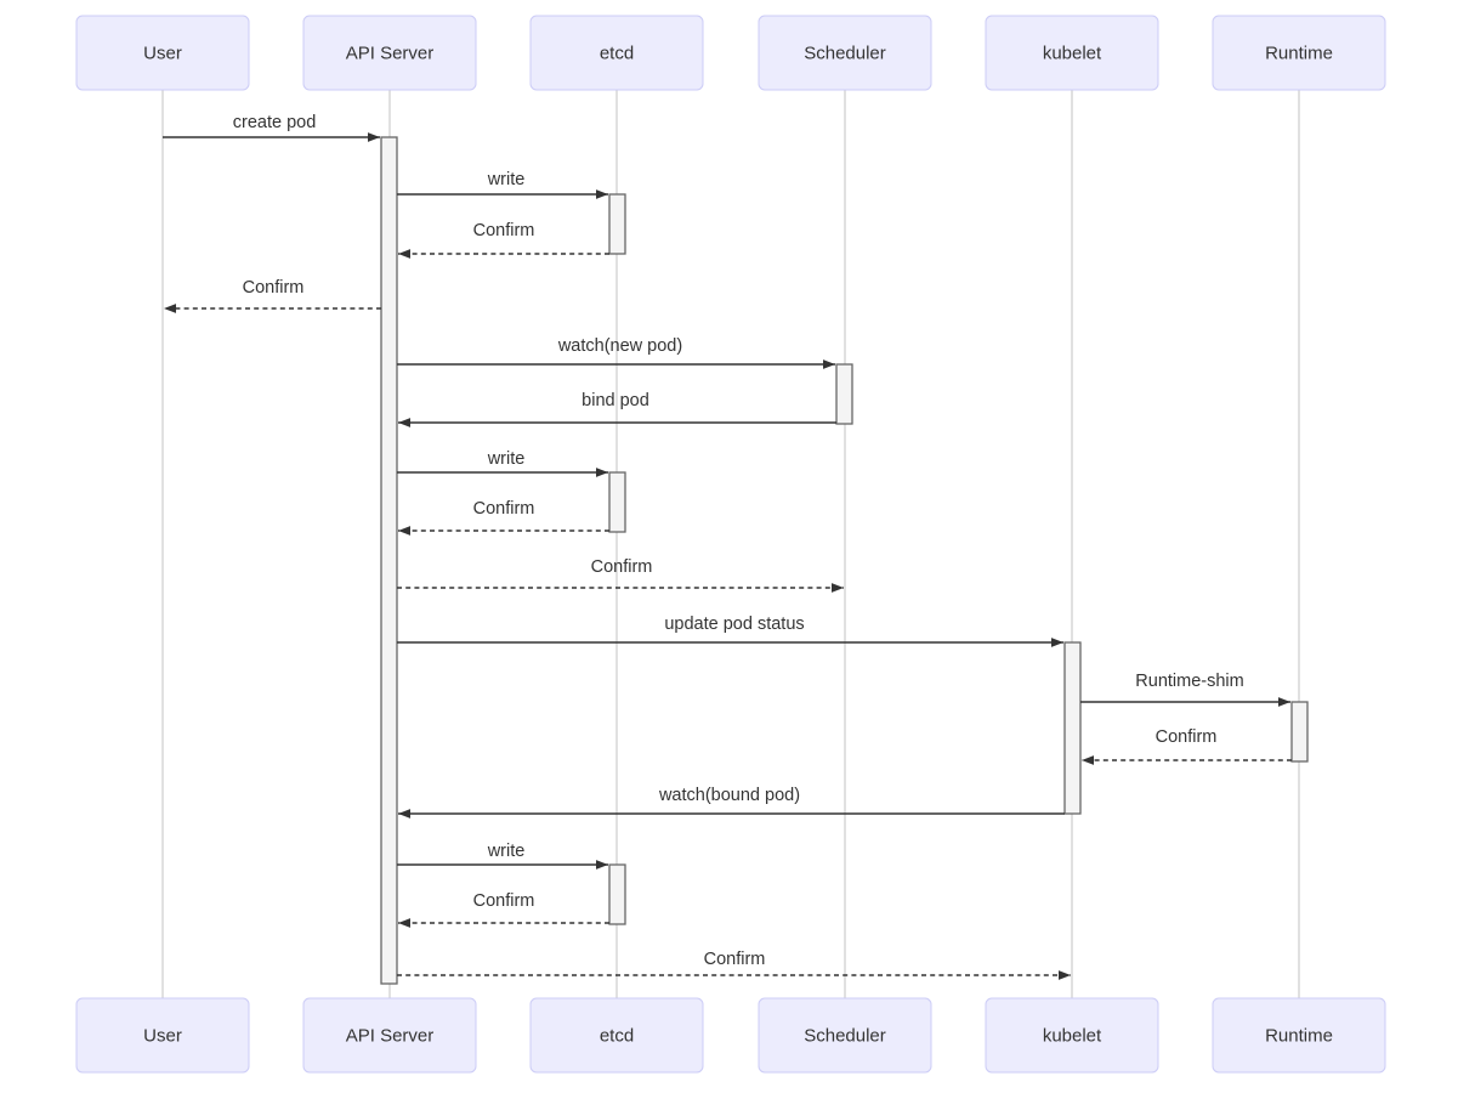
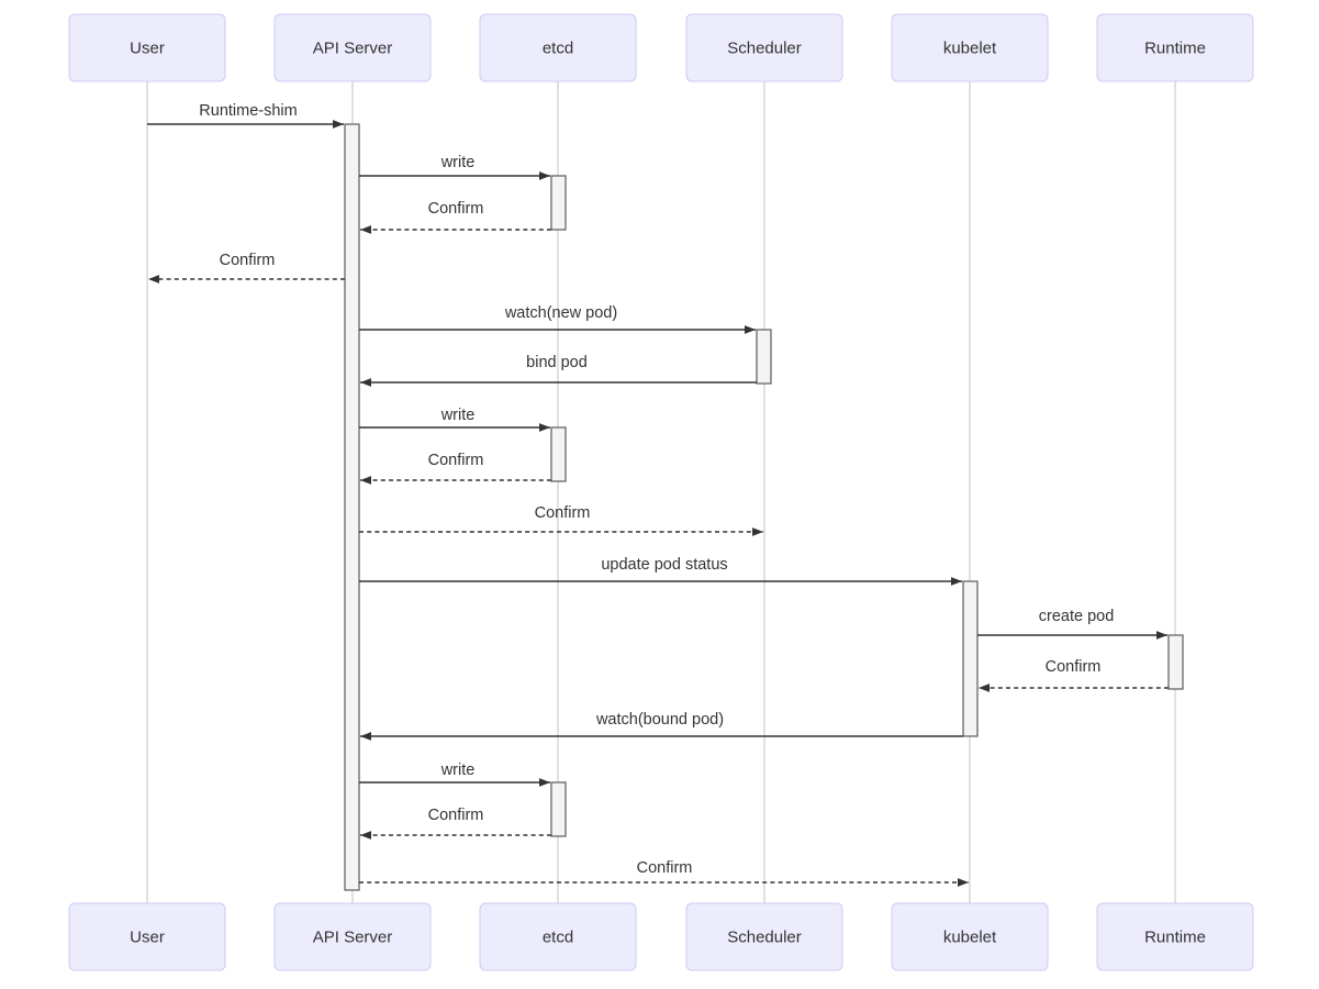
- create pod
+ Runtime-shim
  write
  Confirm
  Confirm
  watch(new pod)
  bind pod
  write
  Confirm
  Confirm
  update pod status
- Runtime-shim
+ create pod
  Confirm
  watch(bound pod)
  write
  Confirm
  Confirm
  User
  API Server
  etcd
  Scheduler
  kubelet
  Runtime
  User
  API Server
  etcd
  Scheduler
  kubelet
  Runtime
